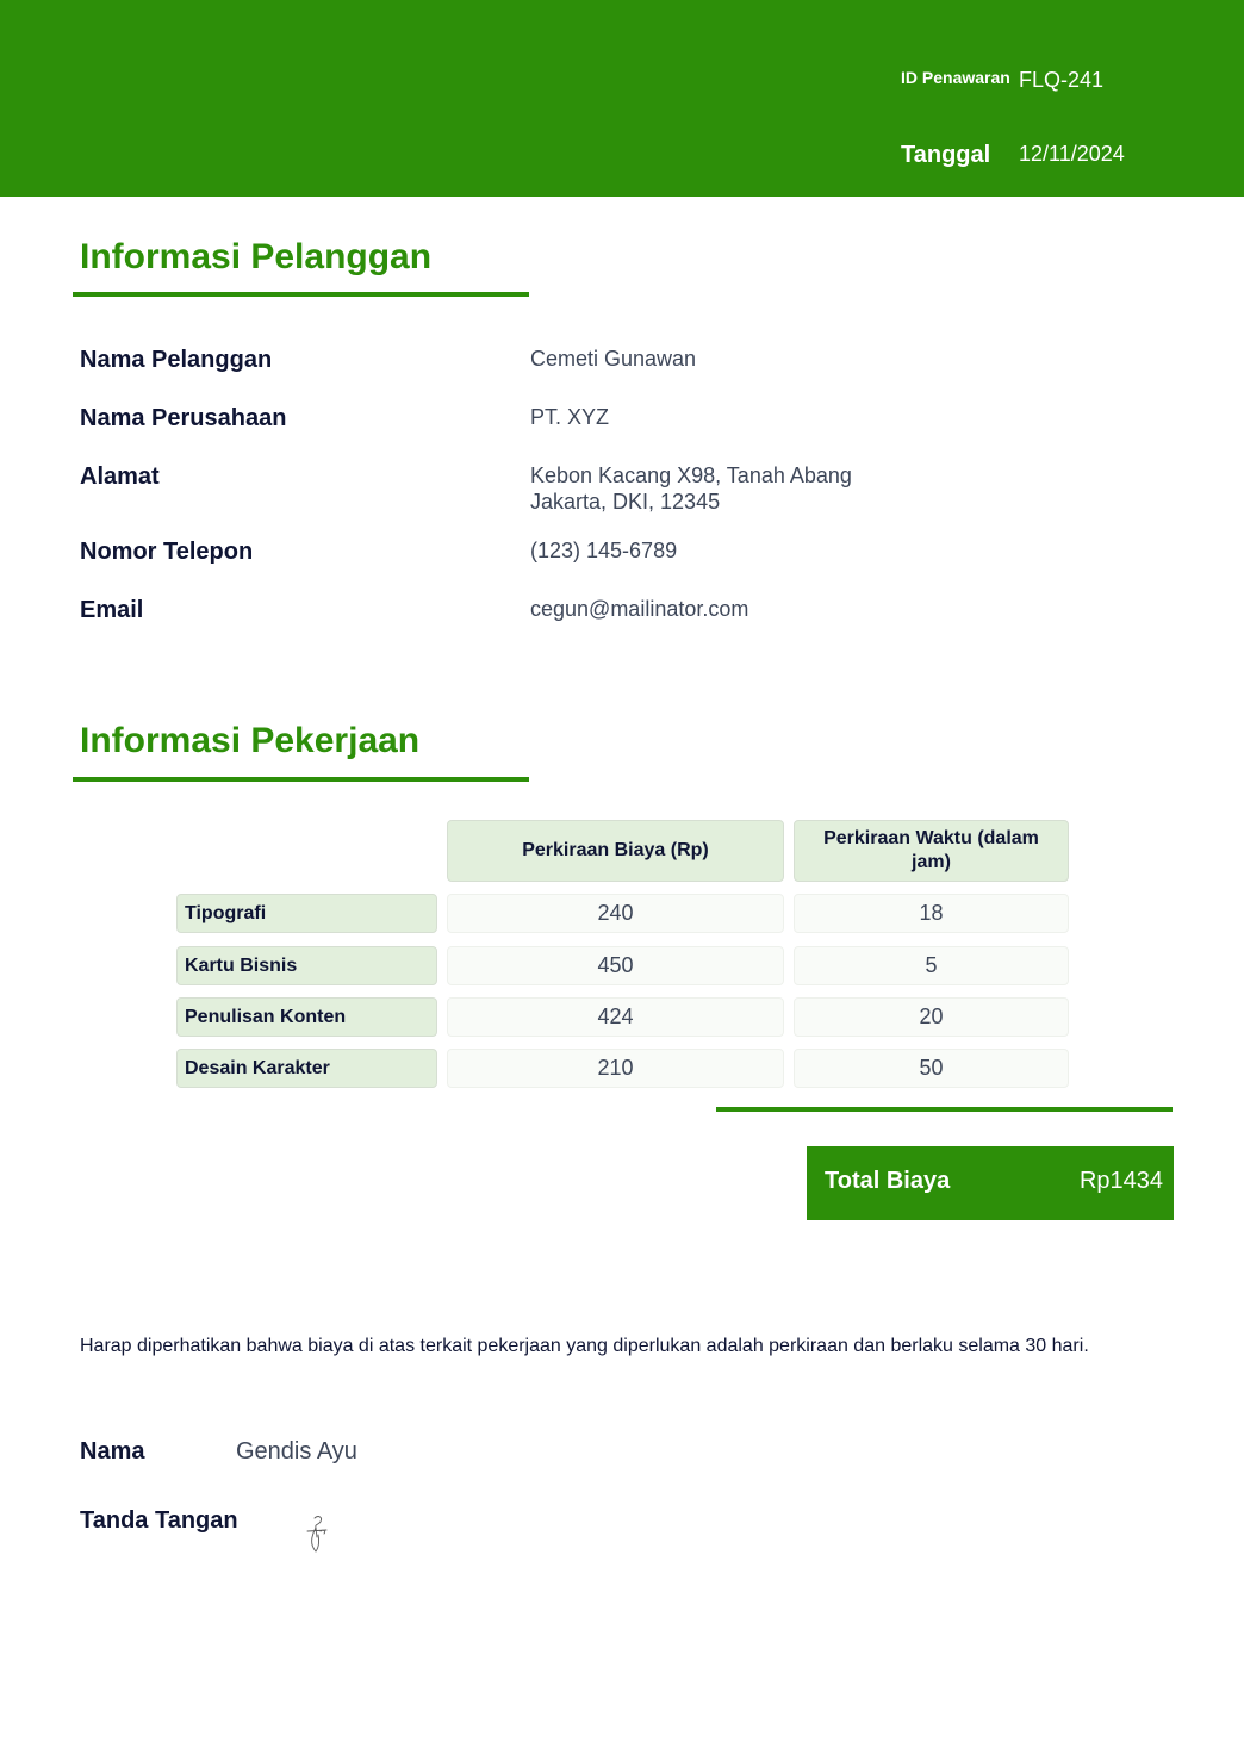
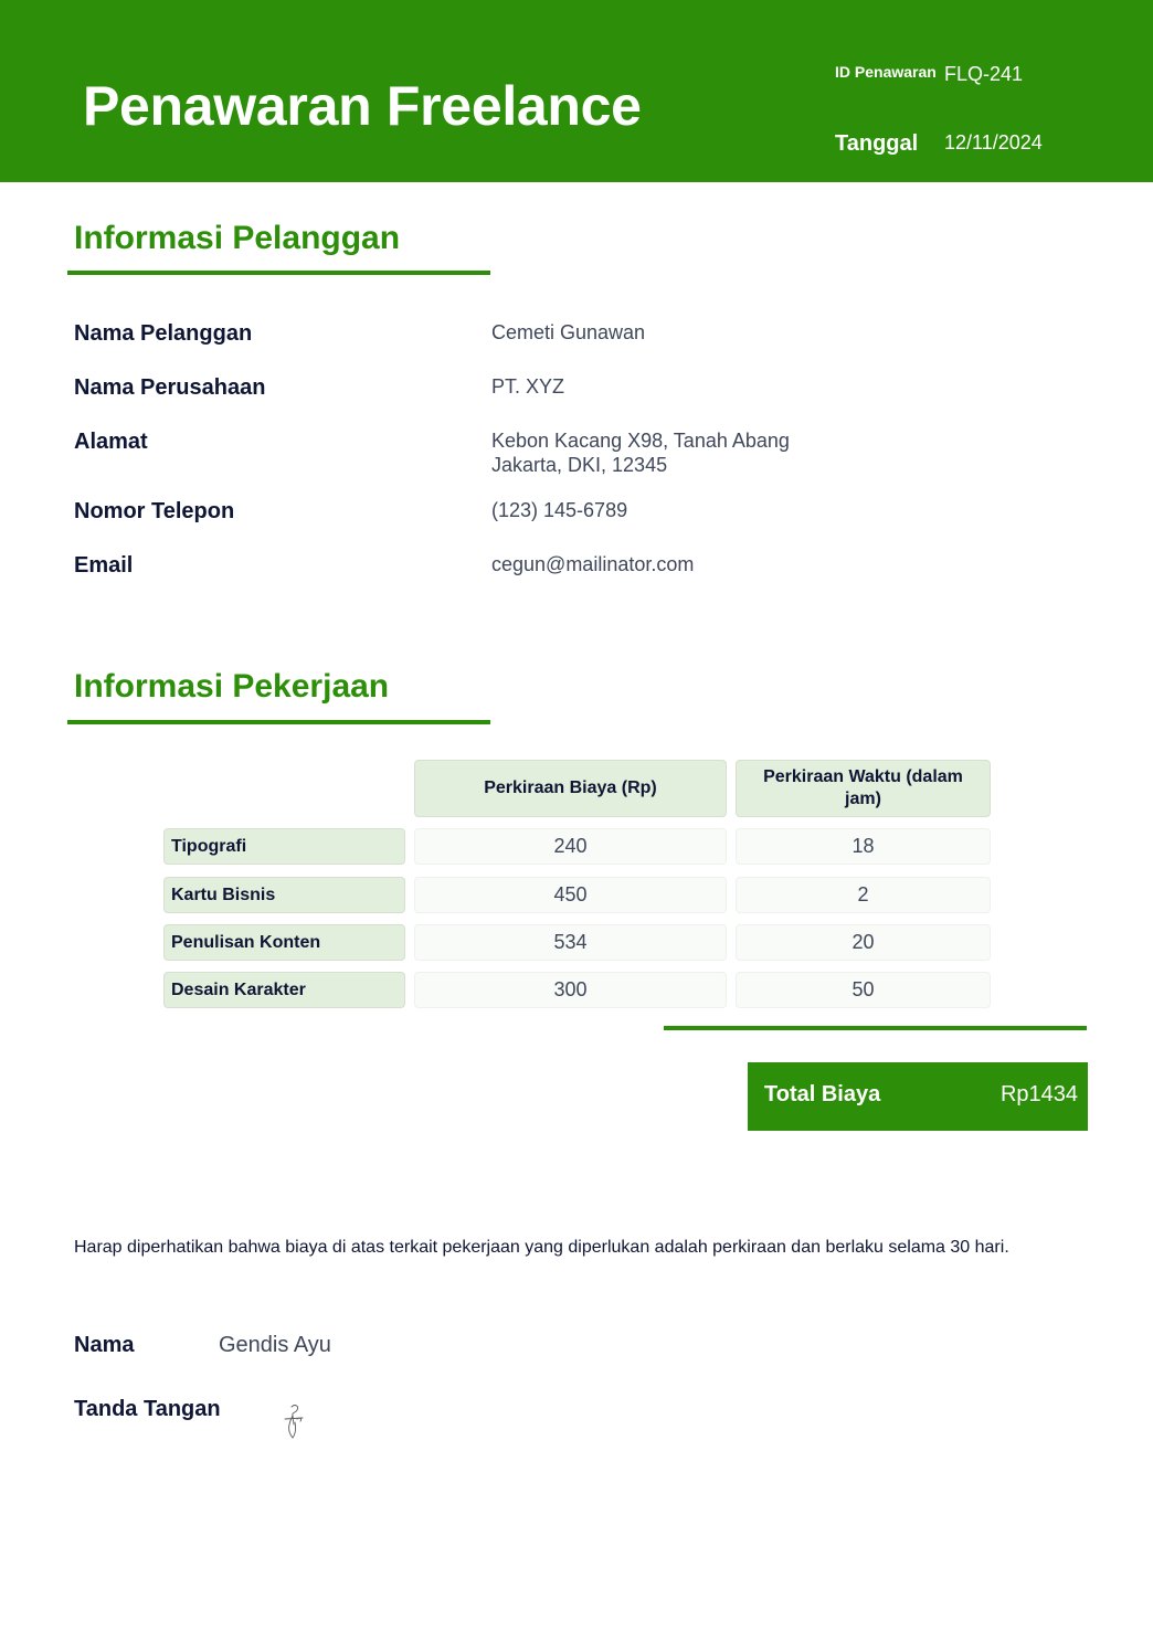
+ Penawaran Freelance
  ID Penawaran
  FLQ-241
  Tanggal
  12/11/2024
  Informasi Pelanggan
  Nama Pelanggan
  Cemeti Gunawan
  Nama Perusahaan
  PT. XYZ
  Alamat
  Kebon Kacang X98, Tanah Abang
  Jakarta, DKI, 12345
  Nomor Telepon
  (123) 145-6789
  Email
  cegun@mailinator.com
  Informasi Pekerjaan
  Perkiraan Biaya (Rp)
  Perkiraan Waktu (dalam jam)
  Tipografi
  240
  18
  Kartu Bisnis
  450
- 5
+ 2
  Penulisan Konten
- 424
+ 534
  20
  Desain Karakter
- 210
+ 300
  50
  Total Biaya
  Rp1434
  Harap diperhatikan bahwa biaya di atas terkait pekerjaan yang diperlukan adalah perkiraan dan berlaku selama 30 hari.
  Nama
  Gendis Ayu
  Tanda Tangan
